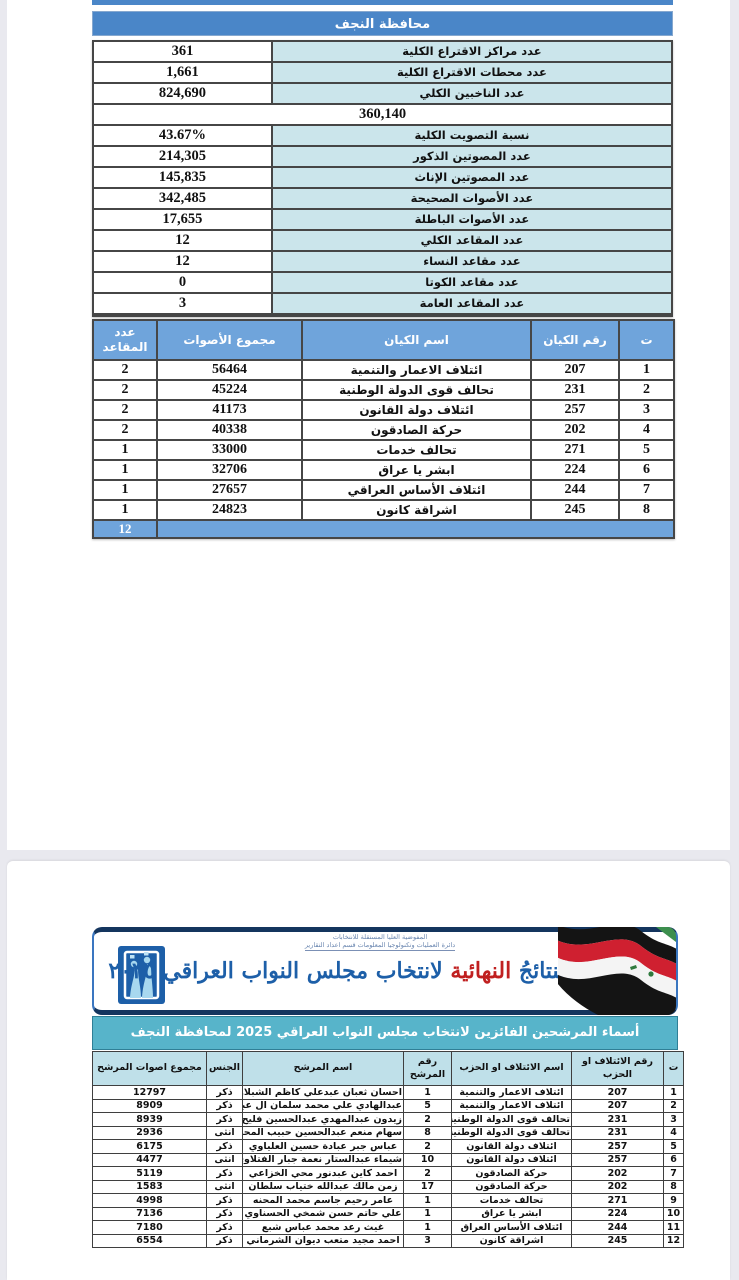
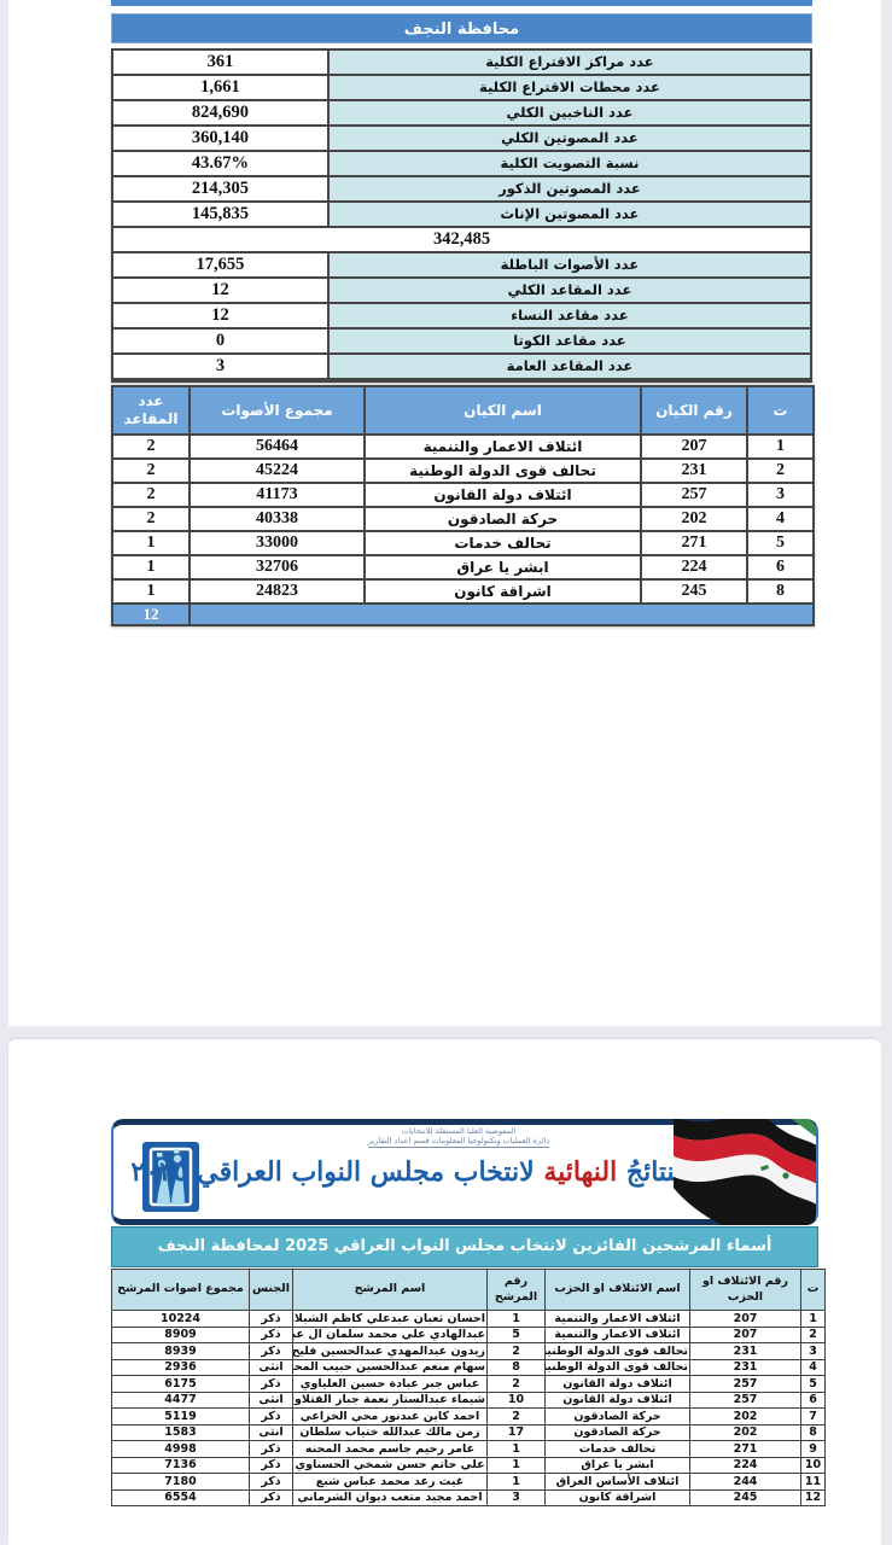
  محافظة النجف
  عدد مراكز الاقتراع الكلية
  361
  عدد محطات الاقتراع الكلية
  1,661
  عدد الناخبين الكلي
  824,690
+ عدد المصوتين الكلي
  360,140
  نسبة التصويت الكلية
  43.67%
  عدد المصوتين الذكور
  214,305
  عدد المصوتين الإناث
  145,835
- عدد الأصوات الصحيحة
  342,485
  عدد الأصوات الباطلة
  17,655
  عدد المقاعد الكلي
  12
  عدد مقاعد النساء
  12
  عدد مقاعد الكوتا
  0
  عدد المقاعد العامة
  3
  ت	رقم الكيان	اسم الكيان	مجموع الأصوات	عدد المقاعد
  1	207	ائتلاف الاعمار والتنمية	56464	2
  2	231	تحالف قوى الدولة الوطنية	45224	2
  3	257	ائتلاف دولة القانون	41173	2
  4	202	حركة الصادقون	40338	2
  5	271	تحالف خدمات	33000	1
  6	224	ابشر يا عراق	32706	1
- 7	244	ائتلاف الأساس العراقي	27657	1
  8	245	اشراقة كانون	24823	1
  	12
  المفوضية العليا المستقلة للانتخابات
  دائرة العمليات وتكنولوجيا المعلومات قسم اعداد التقارير
  نتائجُ النهائية لانتخاب مجلس النواب العراقي ٢٠٢٥
  أسماء المرشحين الفائزين لانتخاب مجلس النواب العراقي 2025 لمحافظة النجف
  ت	رقم الائتلاف او الحزب	اسم الائتلاف او الحزب	رقم المرشح	اسم المرشح	الجنس	مجموع اصوات المرشح
- 1	207	ائتلاف الاعمار والتنمية	1	احسان ثعبان عبدعلي كاظم الشبلا	ذكر	12797
+ 1	207	ائتلاف الاعمار والتنمية	1	احسان ثعبان عبدعلي كاظم الشبلا	ذكر	10224
  2	207	ائتلاف الاعمار والتنمية	5	عبدالهادي علي محمد سلمان ال عب	ذكر	8909
  3	231	تحالف قوى الدولة الوطني	2	زيدون عبدالمهدي عبدالحسين فليح	ذكر	8939
  4	231	تحالف قوى الدولة الوطني	8	سهام منعم عبدالحسين حبيب المح	انثى	2936
  5	257	ائتلاف دولة القانون	2	عباس جبر عبادة حسين العلياوي	ذكر	6175
  6	257	ائتلاف دولة القانون	10	شيماء عبدالستار نعمة جبار الفتلاو	انثى	4477
  7	202	حركة الصادقون	2	احمد كاين عبدنور محي الخزاعي	ذكر	5119
  8	202	حركة الصادقون	17	زمن مالك عبدالله ختياب سلطان	انثى	1583
  9	271	تحالف خدمات	1	عامر رحيم جاسم محمد المحنه	ذكر	4998
  10	224	ابشر يا عراق	1	علي حاتم حسن شمخي الحسناوي	ذكر	7136
  11	244	ائتلاف الأساس العراق	1	غيث رعد محمد عباس شبع	ذكر	7180
  12	245	اشراقة كانون	3	احمد مجيد متعب ديوان الشرماني	ذكر	6554
